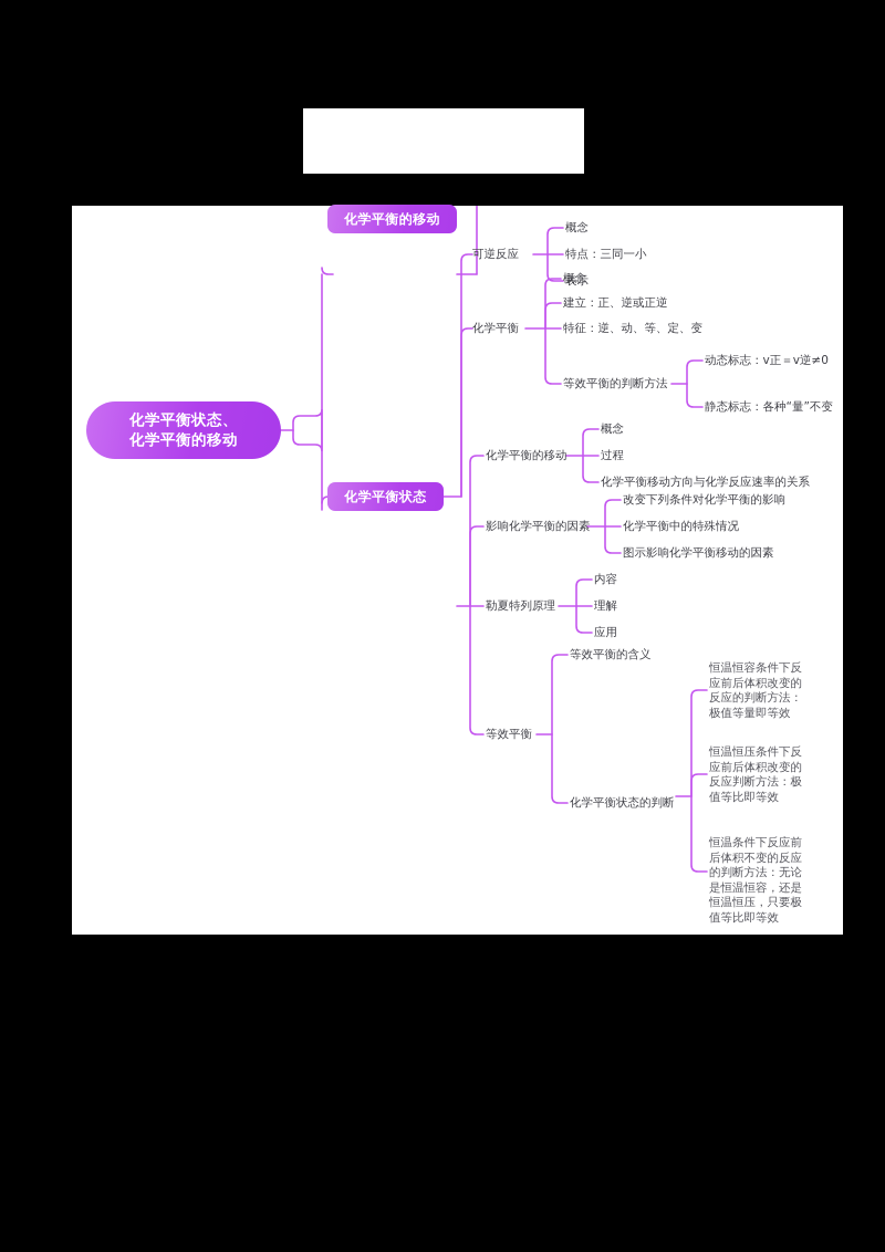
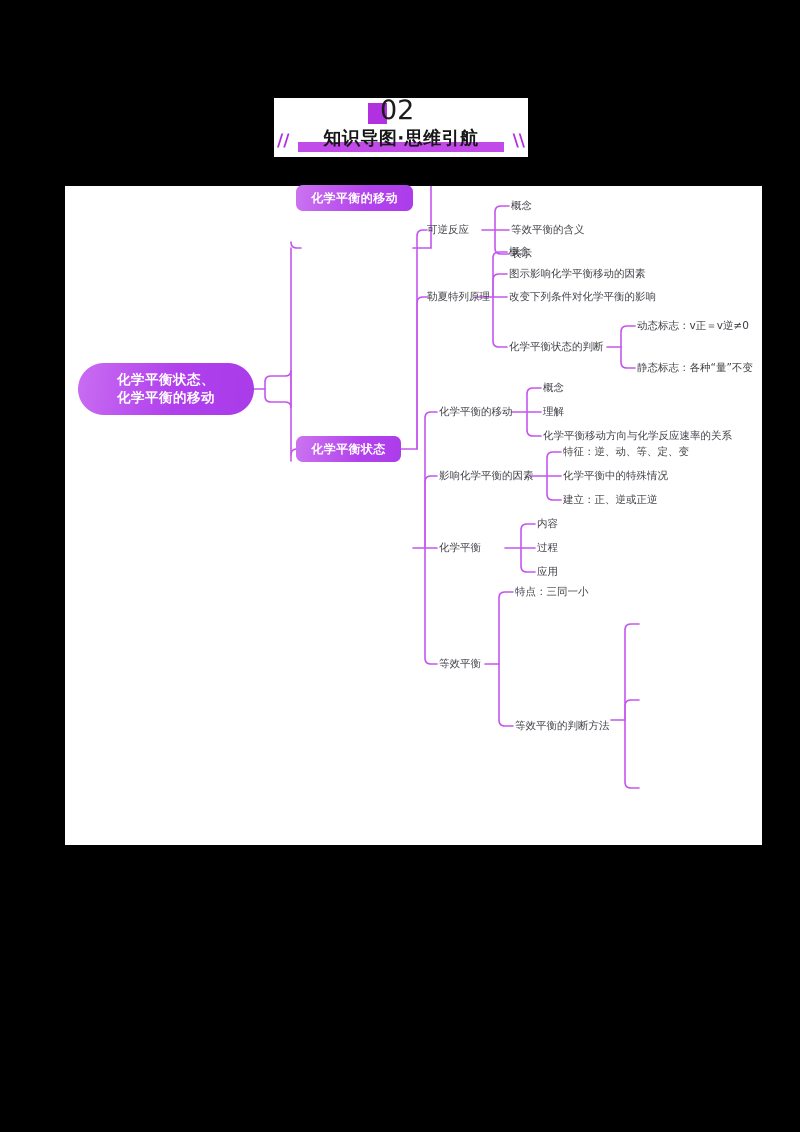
+ 02
+ //
+ 知识导图·思维引航
+ \\
  化学平衡状态、
  化学平衡的移动
  化学平衡状态
  化学平衡的移动
  可逆反应
  概念
- 特点：三同一小
+ 等效平衡的含义
  表示
- 化学平衡
+ 勒夏特列原理
  概念
- 建立：正、逆或正逆
+ 图示影响化学平衡移动的因素
- 特征：逆、动、等、定、变
+ 改变下列条件对化学平衡的影响
- 等效平衡的判断方法
+ 化学平衡状态的判断
  动态标志：v正＝v逆≠0
  静态标志：各种“量”不变
  化学平衡的移动
  概念
- 过程
+ 理解
  化学平衡移动方向与化学反应速率的关系
  影响化学平衡的因素
- 改变下列条件对化学平衡的影响
+ 特征：逆、动、等、定、变
  化学平衡中的特殊情况
- 图示影响化学平衡移动的因素
+ 建立：正、逆或正逆
- 勒夏特列原理
+ 化学平衡
  内容
- 理解
+ 过程
  应用
  等效平衡
- 等效平衡的含义
+ 特点：三同一小
- 化学平衡状态的判断
+ 等效平衡的判断方法
- 恒温恒容条件下反应前后体积改变的反应的判断方法：极值等量即等效
- 恒温恒压条件下反应前后体积改变的反应判断方法：极值等比即等效
- 恒温条件下反应前后体积不变的反应的判断方法：无论是恒温恒容，还是恒温恒压，只要极值等比即等效
